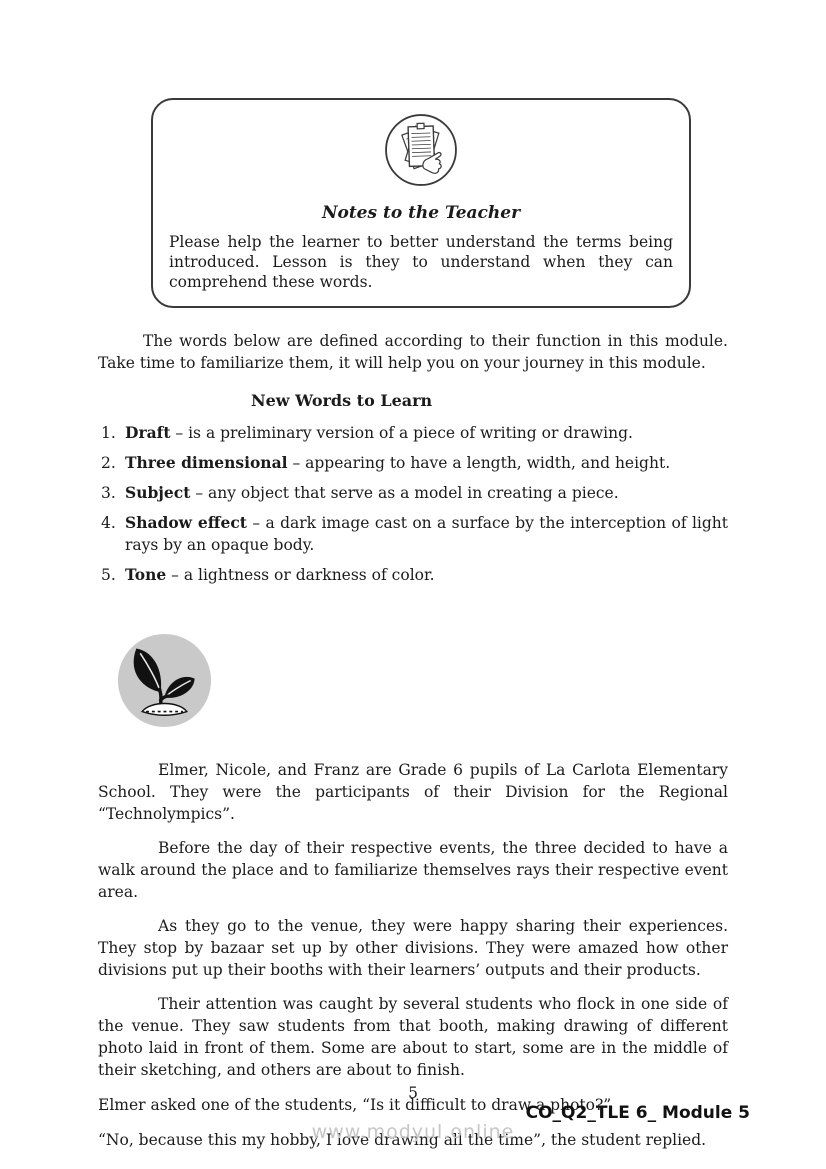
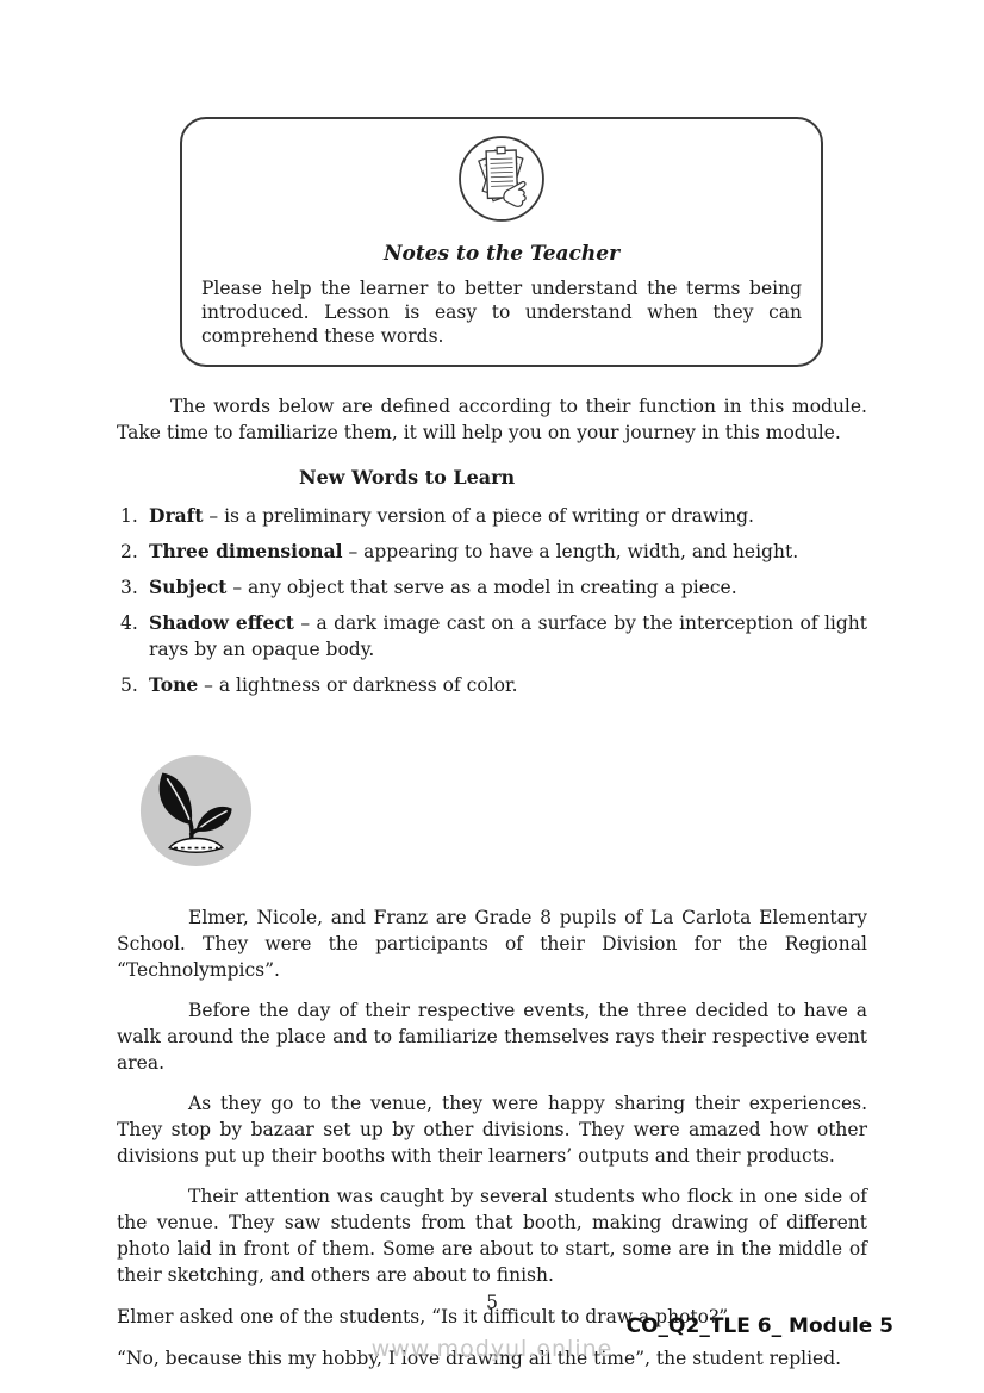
  Notes to the Teacher
- Please help the learner to better understand the terms being introduced. Lesson is they to understand when they can comprehend these words.
+ Please help the learner to better understand the terms being introduced. Lesson is easy to understand when they can comprehend these words.
  The words below are defined according to their function in this module. Take time to familiarize them, it will help you on your journey in this module.
  New Words to Learn
  1.
  Draft – is a preliminary version of a piece of writing or drawing.
  2.
  Three dimensional – appearing to have a length, width, and height.
  3.
  Subject – any object that serve as a model in creating a piece.
  4.
  Shadow effect – a dark image cast on a surface by the interception of light rays by an opaque body.
  5.
  Tone – a lightness or darkness of color.
- Elmer, Nicole, and Franz are Grade 6 pupils of La Carlota Elementary School. They were the participants of their Division for the Regional “Technolympics”.
+ Elmer, Nicole, and Franz are Grade 8 pupils of La Carlota Elementary School. They were the participants of their Division for the Regional “Technolympics”.
  Before the day of their respective events, the three decided to have a walk around the place and to familiarize themselves rays their respective event area.
  As they go to the venue, they were happy sharing their experiences. They stop by bazaar set up by other divisions. They were amazed how other divisions put up their booths with their learners’ outputs and their products.
  Their attention was caught by several students who flock in one side of the venue. They saw students from that booth, making drawing of different photo laid in front of them. Some are about to start, some are in the middle of their sketching, and others are about to finish.
  Elmer asked one of the students, “Is it difficult to draw a photo?”
  “No, because this my hobby, I love drawing all the time”, the student replied.
  5
  CO_Q2_TLE 6_ Module 5
  www.modyul.online
